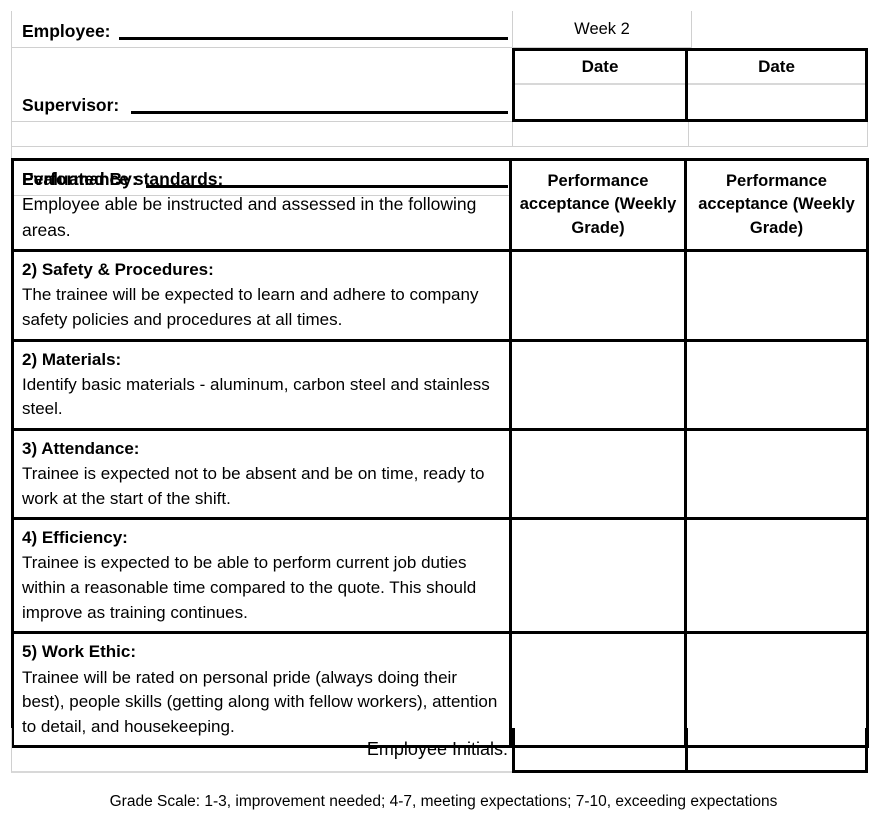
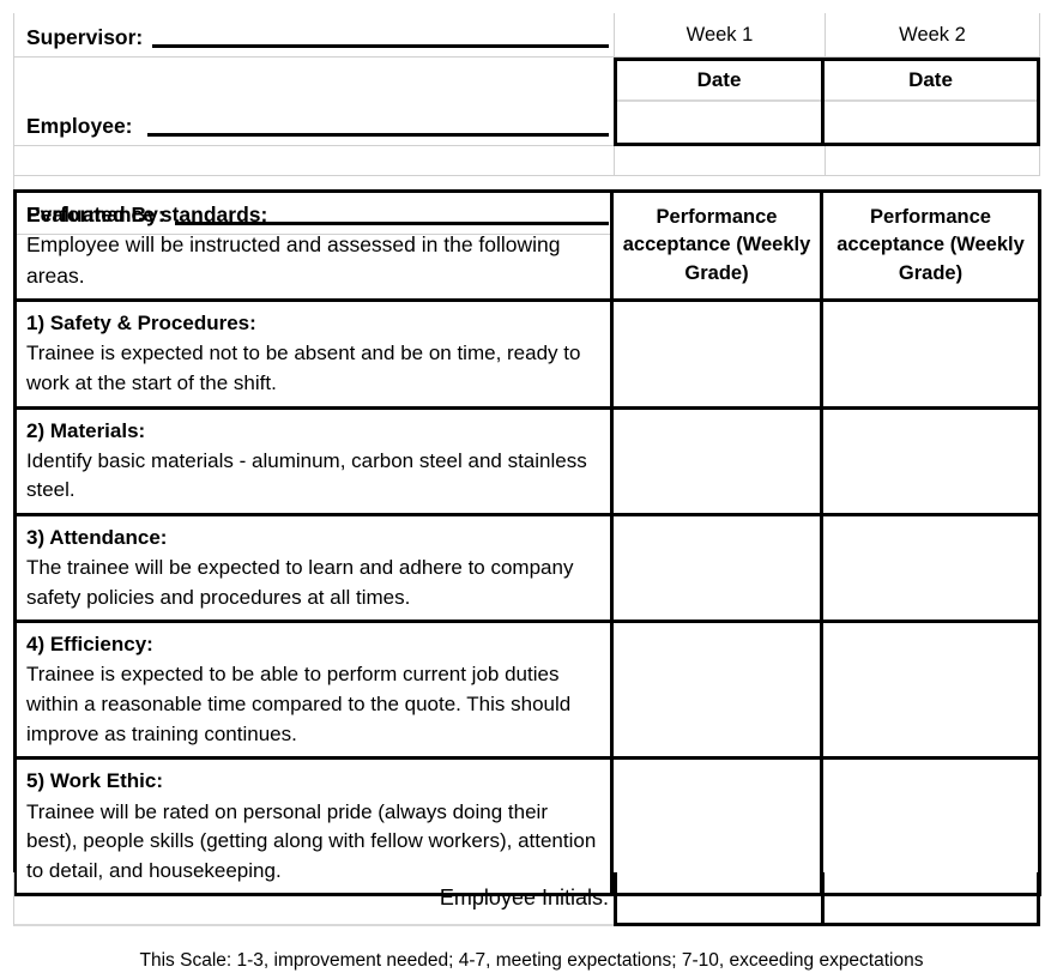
- Employee:
+ Supervisor:
+ Week 1
  Week 2
- Supervisor:
+ Employee:
  Evaluated By:
  Date
  Date
  Performance standards:
- Employee able be instructed and assessed in the following areas.
+ Employee will be instructed and assessed in the following areas.
  Performance acceptance (Weekly Grade)
  Performance acceptance (Weekly Grade)
- 2) Safety & Procedures:
+ 1) Safety & Procedures:
- The trainee will be expected to learn and adhere to company safety policies and procedures at all times.
+ Trainee is expected not to be absent and be on time, ready to work at the start of the shift.
  2) Materials:
  Identify basic materials - aluminum, carbon steel and stainless steel.
  3) Attendance:
- Trainee is expected not to be absent and be on time, ready to work at the start of the shift.
+ The trainee will be expected to learn and adhere to company safety policies and procedures at all times.
  4) Efficiency:
  Trainee is expected to be able to perform current job duties within a reasonable time compared to the quote. This should improve as training continues.
  5) Work Ethic:
  Trainee will be rated on personal pride (always doing their best), people skills (getting along with fellow workers), attention to detail, and housekeeping.
  Employee Initials:
- Grade Scale: 1-3, improvement needed; 4-7, meeting expectations; 7-10, exceeding expectations
+ This Scale: 1-3, improvement needed; 4-7, meeting expectations; 7-10, exceeding expectations
